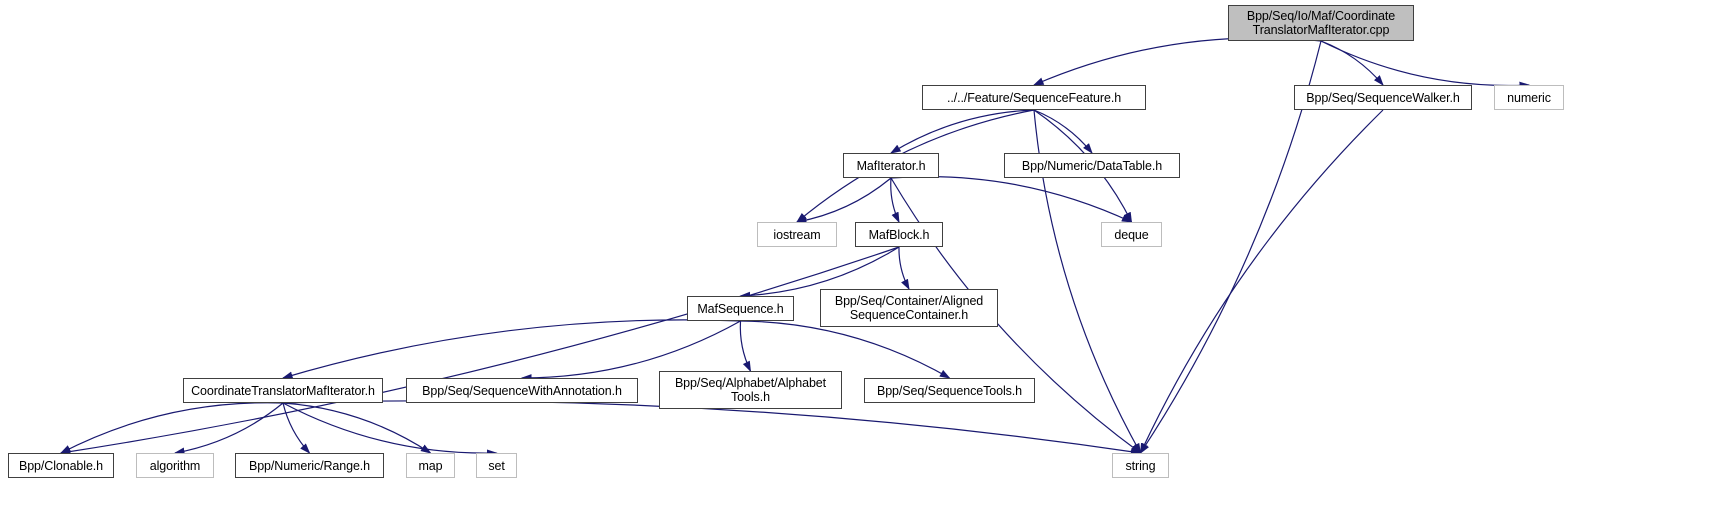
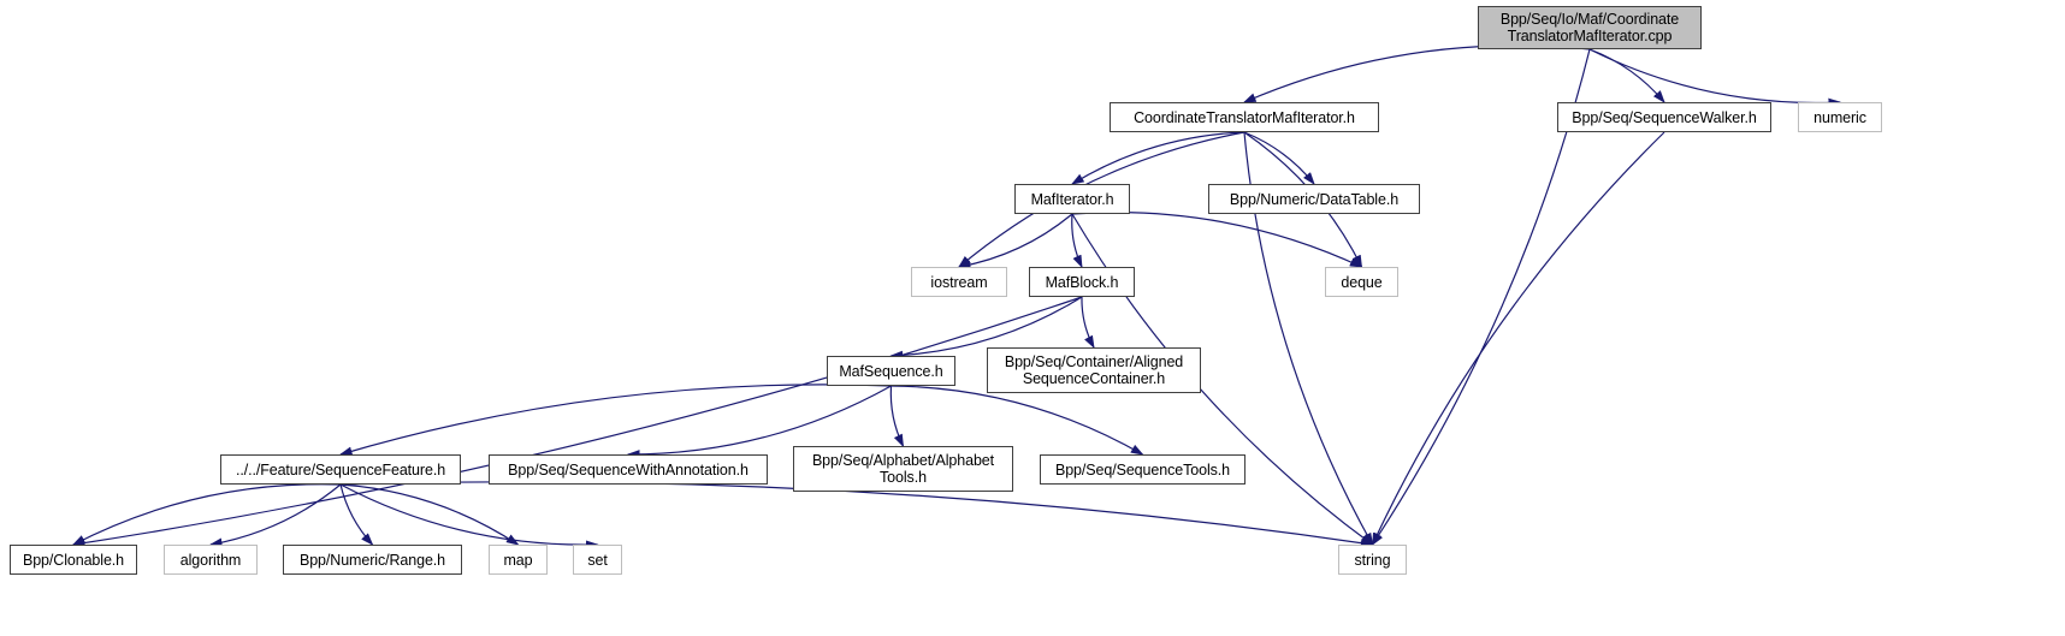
  Bpp/Seq/Io/Maf/Coordinate
  TranslatorMafIterator.cpp
- ../../Feature/SequenceFeature.h
+ CoordinateTranslatorMafIterator.h
  Bpp/Seq/SequenceWalker.h
  numeric
  MafIterator.h
  Bpp/Numeric/DataTable.h
  iostream
  MafBlock.h
  deque
  MafSequence.h
  Bpp/Seq/Container/Aligned
  SequenceContainer.h
- CoordinateTranslatorMafIterator.h
+ ../../Feature/SequenceFeature.h
  Bpp/Seq/SequenceWithAnnotation.h
  Bpp/Seq/Alphabet/Alphabet
  Tools.h
  Bpp/Seq/SequenceTools.h
  Bpp/Clonable.h
  algorithm
  Bpp/Numeric/Range.h
  map
  set
  string
